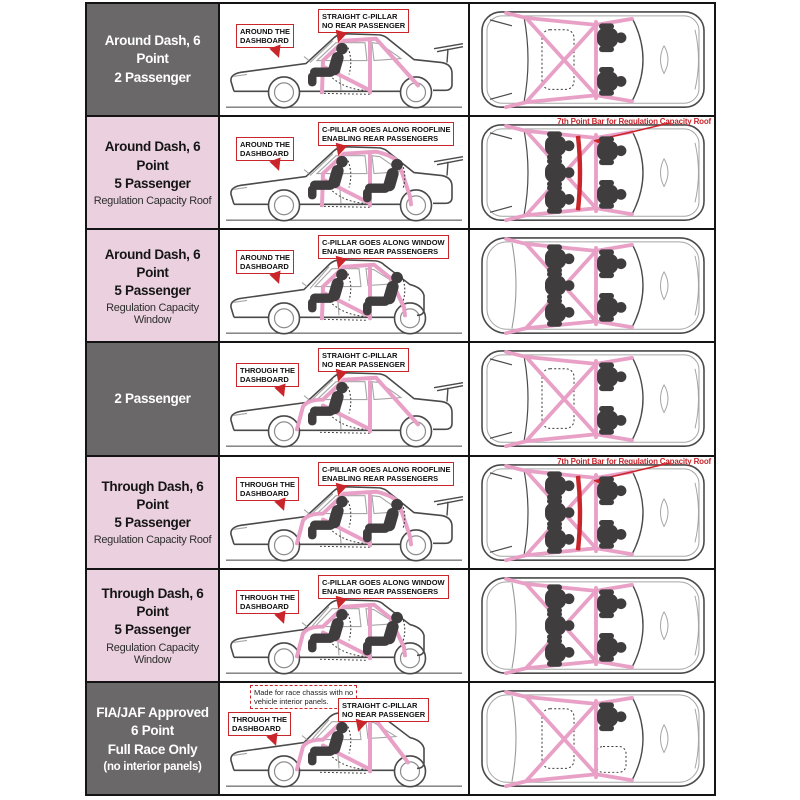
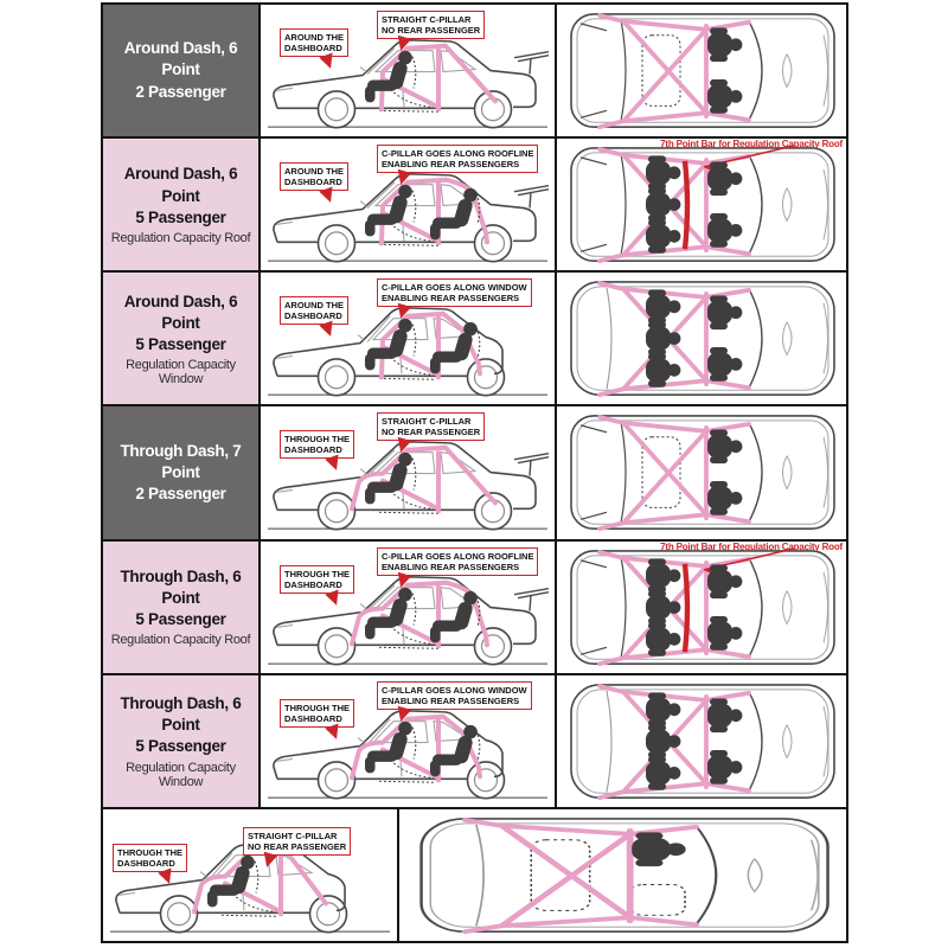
  Around Dash, 6 Point
  2 Passenger
  AROUND THE
  DASHBOARD
  STRAIGHT C-PILLAR
  NO REAR PASSENGER
  Around Dash, 6 Point
  5 Passenger
  Regulation Capacity Roof
  AROUND THE
  DASHBOARD
  C-PILLAR GOES ALONG ROOFLINE
  ENABLING REAR PASSENGERS
  7th Point Bar for Regulation Capacity Roof
  Around Dash, 6 Point
  5 Passenger
  Regulation Capacity Window
  AROUND THE
  DASHBOARD
  C-PILLAR GOES ALONG WINDOW
  ENABLING REAR PASSENGERS
+ Through Dash, 7 Point
  2 Passenger
  THROUGH THE
  DASHBOARD
  STRAIGHT C-PILLAR
  NO REAR PASSENGER
  Through Dash, 6 Point
  5 Passenger
  Regulation Capacity Roof
  THROUGH THE
  DASHBOARD
  C-PILLAR GOES ALONG ROOFLINE
  ENABLING REAR PASSENGERS
  7th Point Bar for Regulation Capacity Roof
  Through Dash, 6 Point
  5 Passenger
  Regulation Capacity Window
  THROUGH THE
  DASHBOARD
  C-PILLAR GOES ALONG WINDOW
  ENABLING REAR PASSENGERS
- FIA/JAF Approved
- 6 Point
- Full Race Only
- (no interior panels)
- Made for race chassis with no
- vehicle interior panels.
  THROUGH THE
  DASHBOARD
  STRAIGHT C-PILLAR
  NO REAR PASSENGER
